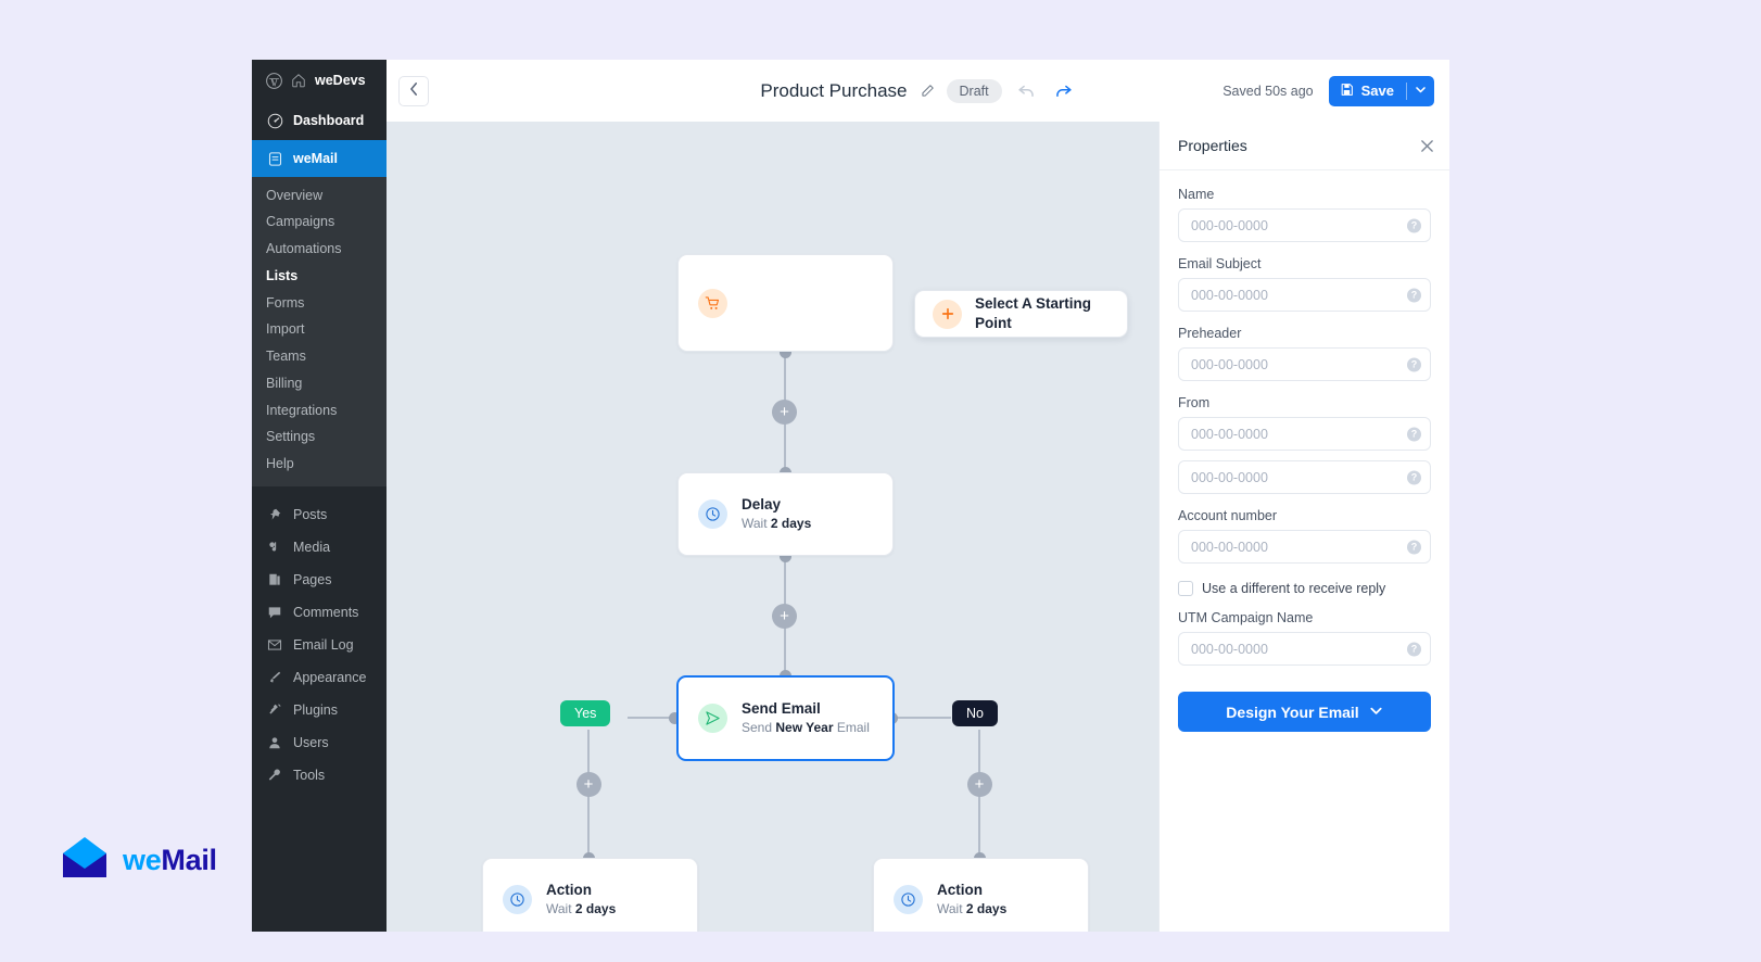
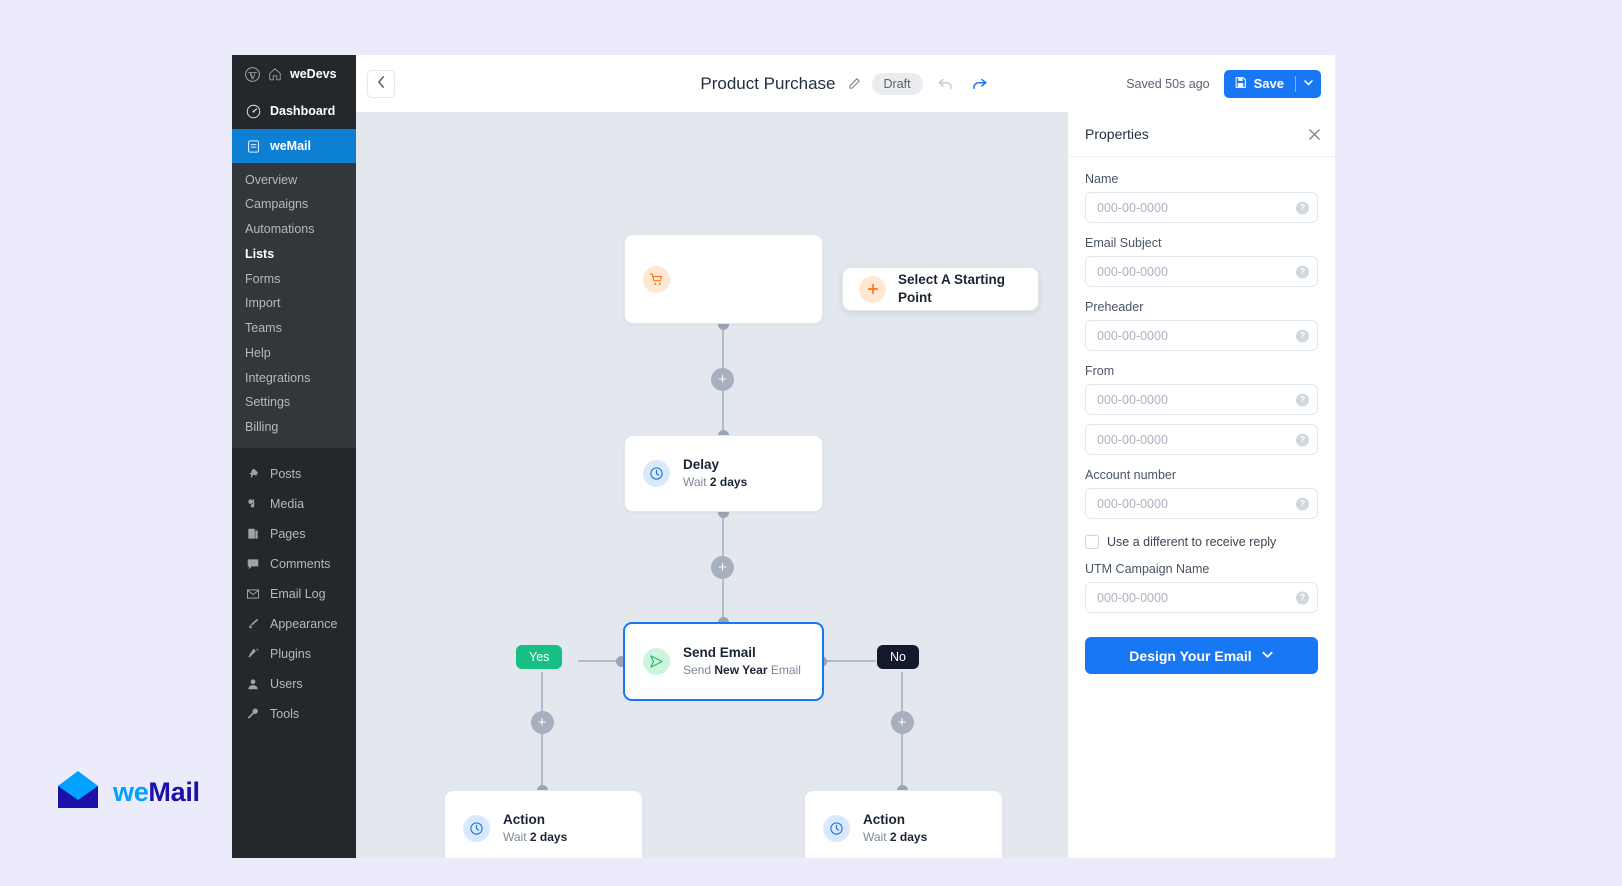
  weDevs
  Dashboard
  weMail
  Overview
  Campaigns
  Automations
  Lists
  Forms
  Import
  Teams
- Billing
+ Help
  Integrations
  Settings
- Help
+ Billing
  Posts
  Media
  Pages
  Comments
  Email Log
  Appearance
  Plugins
  Users
  Tools
  Product Purchase
  Draft
  Saved 50s ago
  Save
  +
  +
  +
  +
  Select A Starting Point
  Delay
  Wait 2 days
  Send Email
  Send New Year Email
  Yes
  No
  Action
  Wait 2 days
  Action
  Wait 2 days
  Properties
  Name
  000-00-0000
  ?
  Email Subject
  000-00-0000
  ?
  Preheader
  000-00-0000
  ?
  From
  000-00-0000
  ?
  000-00-0000
  ?
  Account number
  000-00-0000
  ?
  Use a different to receive reply
  UTM Campaign Name
  000-00-0000
  ?
  Design Your Email
  weMail
